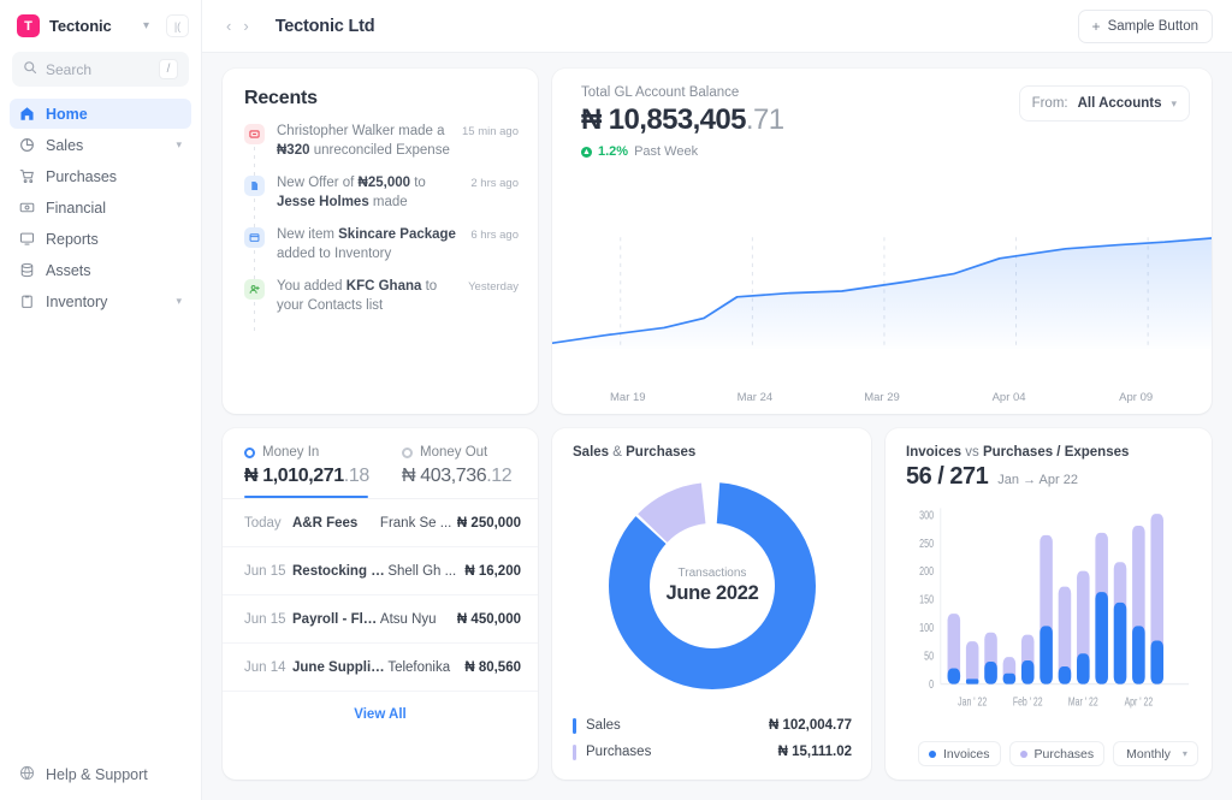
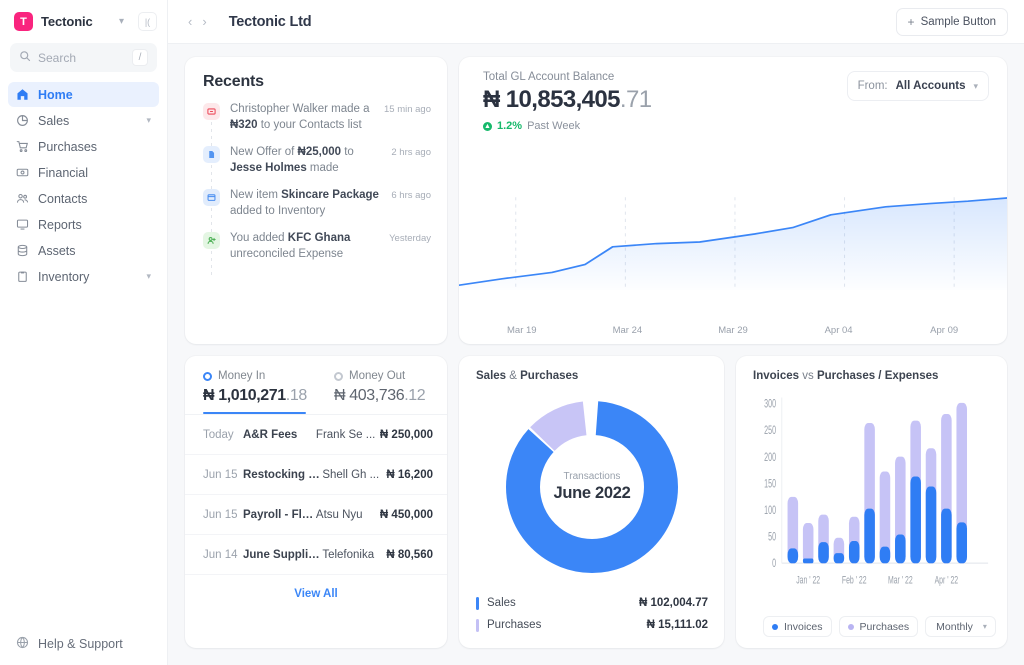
  T
  Tectonic
  ▾
  |(
  Search
  /
  Home
  Sales
  ▾
  Purchases
  Financial
+ Contacts
  Reports
  Assets
  Inventory
  ▾
  Help & Support
  ‹
  ›
  Tectonic Ltd
  +
  Sample Button
  Recents
- Christopher Walker made a ₦320 unreconciled Expense
+ Christopher Walker made a ₦320 to your Contacts list
  15 min ago
  New Offer of ₦25,000 to Jesse Holmes made
  2 hrs ago
  New item Skincare Package added to Inventory
  6 hrs ago
- You added KFC Ghana to your Contacts list
+ You added KFC Ghana unreconciled Expense
  Yesterday
  Total GL Account Balance
  ₦ 10,853,405.71
  1.2%
  Past Week
  From:
  All Accounts
  ▾
  Mar 19
  Mar 24
  Mar 29
  Apr 04
  Apr 09
  Money In
  ₦ 1,010,271.18
  Money Out
  ₦ 403,736.12
  Today
  A&R Fees
  Frank Se ...
  ₦ 250,000
  Jun 15
  Restocking Fe
  Shell Gh ...
  ₦ 16,200
  Jun 15
  Payroll - Flats
  Atsu Nyu
  ₦ 450,000
  Jun 14
  June Supplies
  Telefonika
  ₦ 80,560
  View All
  Sales & Purchases
  Transactions
  June 2022
  Sales
  ₦ 102,004.77
  Purchases
  ₦ 15,111.02
  Invoices vs Purchases / Expenses
- 56 / 271
- Jan → Apr 22
  300
  250
  200
  150
  100
  50
  0
  Jan ' 22
  Feb ' 22
  Mar ' 22
  Apr ' 22
  Invoices
  Purchases
  Monthly
  ▾
